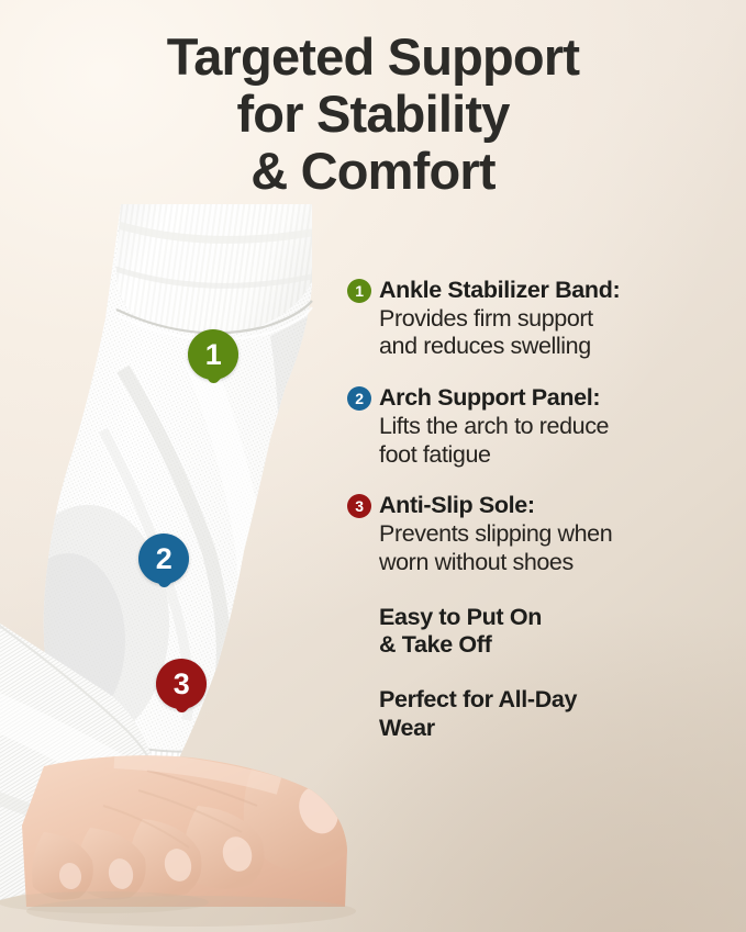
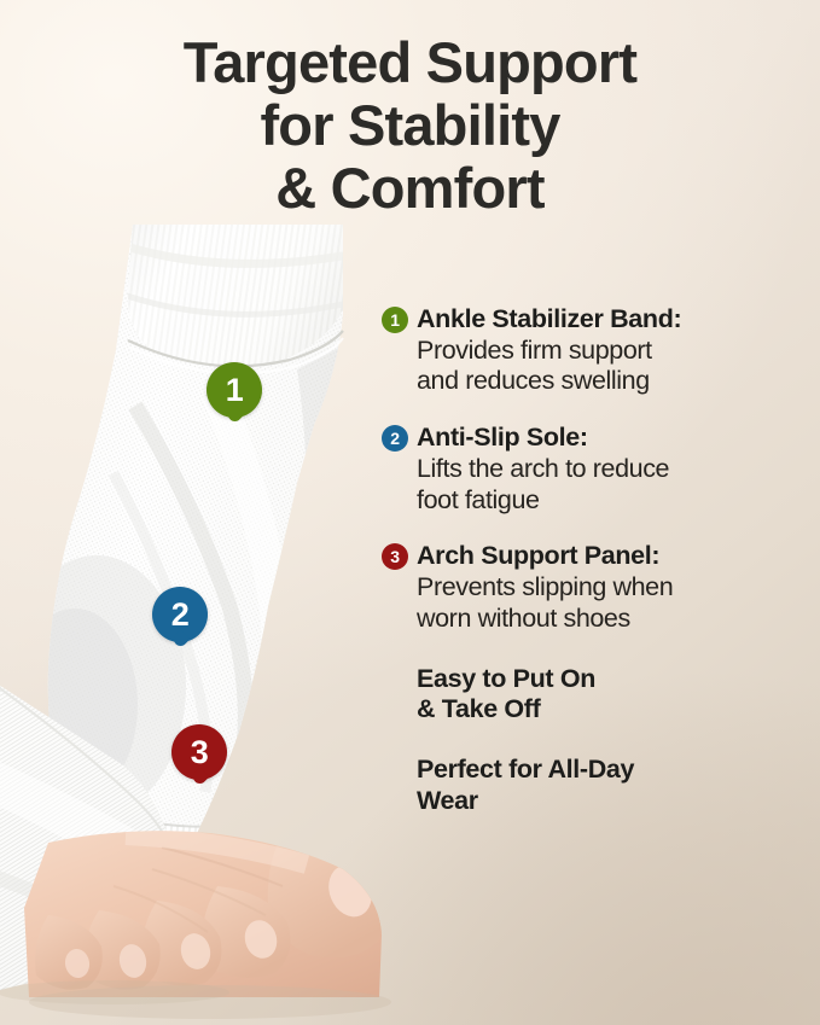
  Targeted Support
  for Stability
  & Comfort
  1
  2
  3
  1
  Ankle Stabilizer Band:
  Provides firm support
  and reduces swelling
  2
- Arch Support Panel:
+ Anti-Slip Sole:
  Lifts the arch to reduce
  foot fatigue
  3
- Anti-Slip Sole:
+ Arch Support Panel:
  Prevents slipping when
  worn without shoes
  Easy to Put On
  & Take Off
  Perfect for All-Day
  Wear
